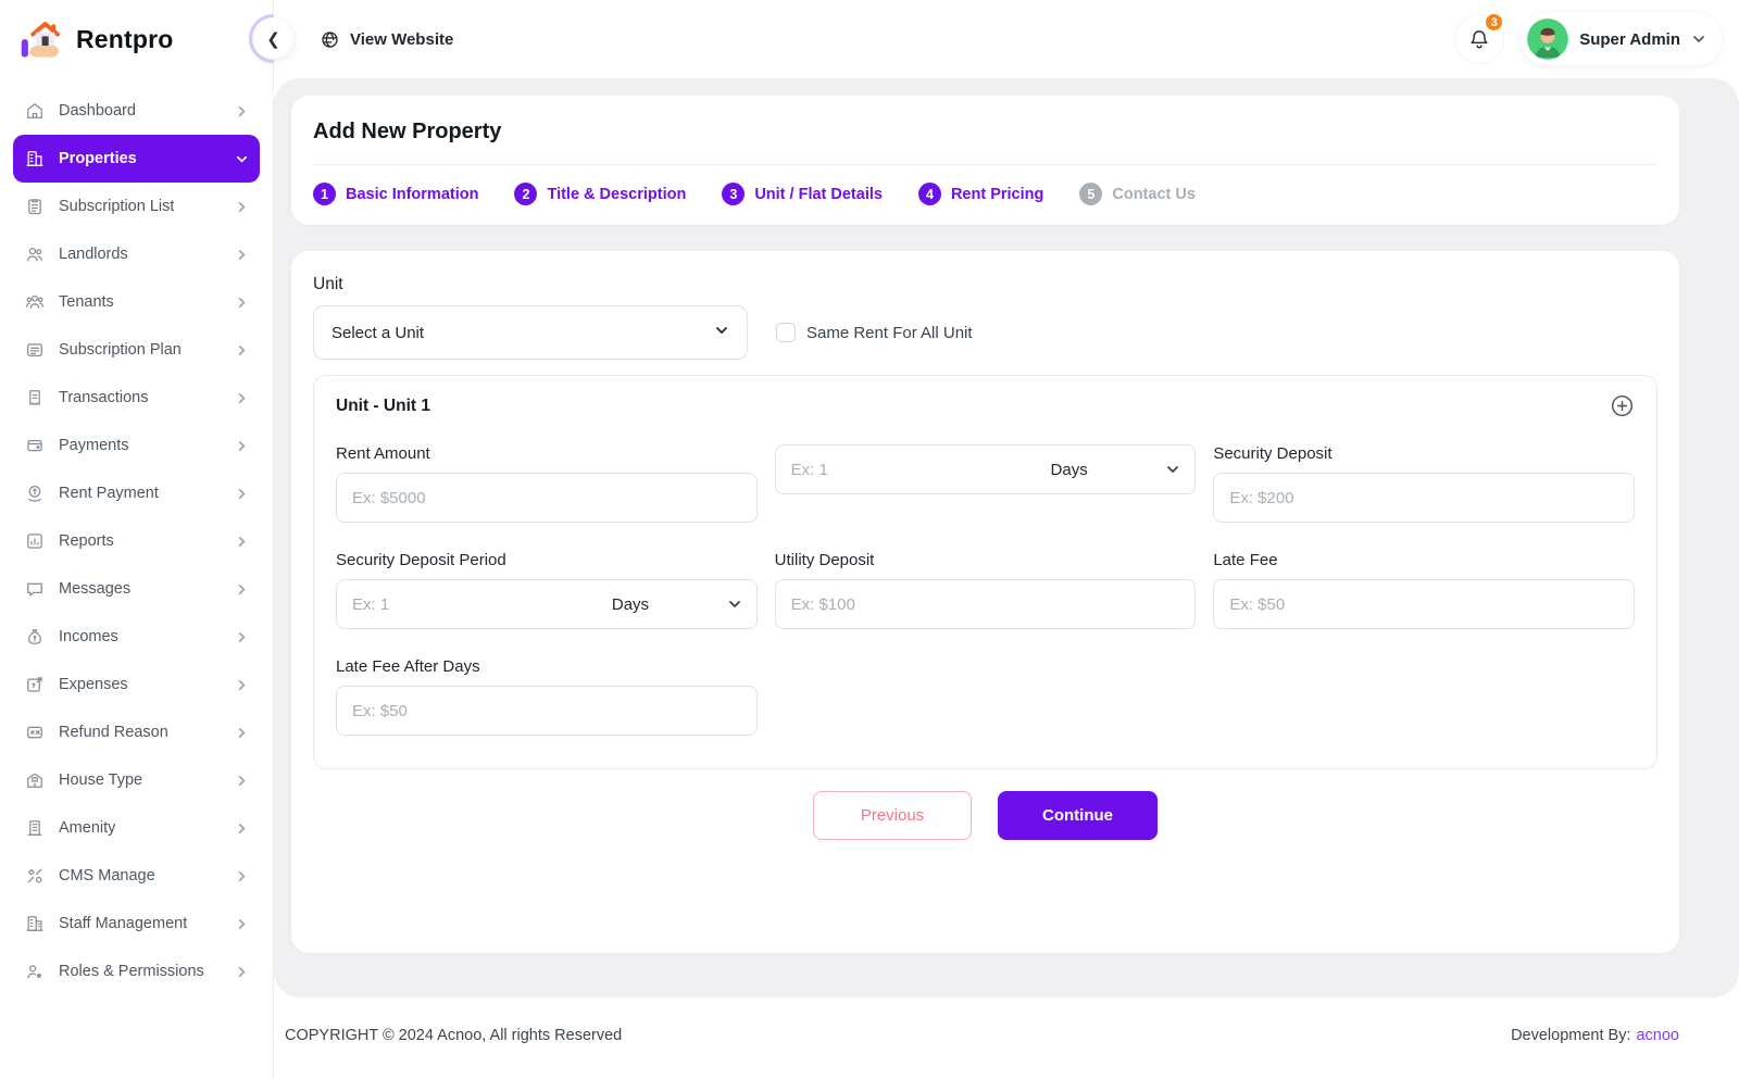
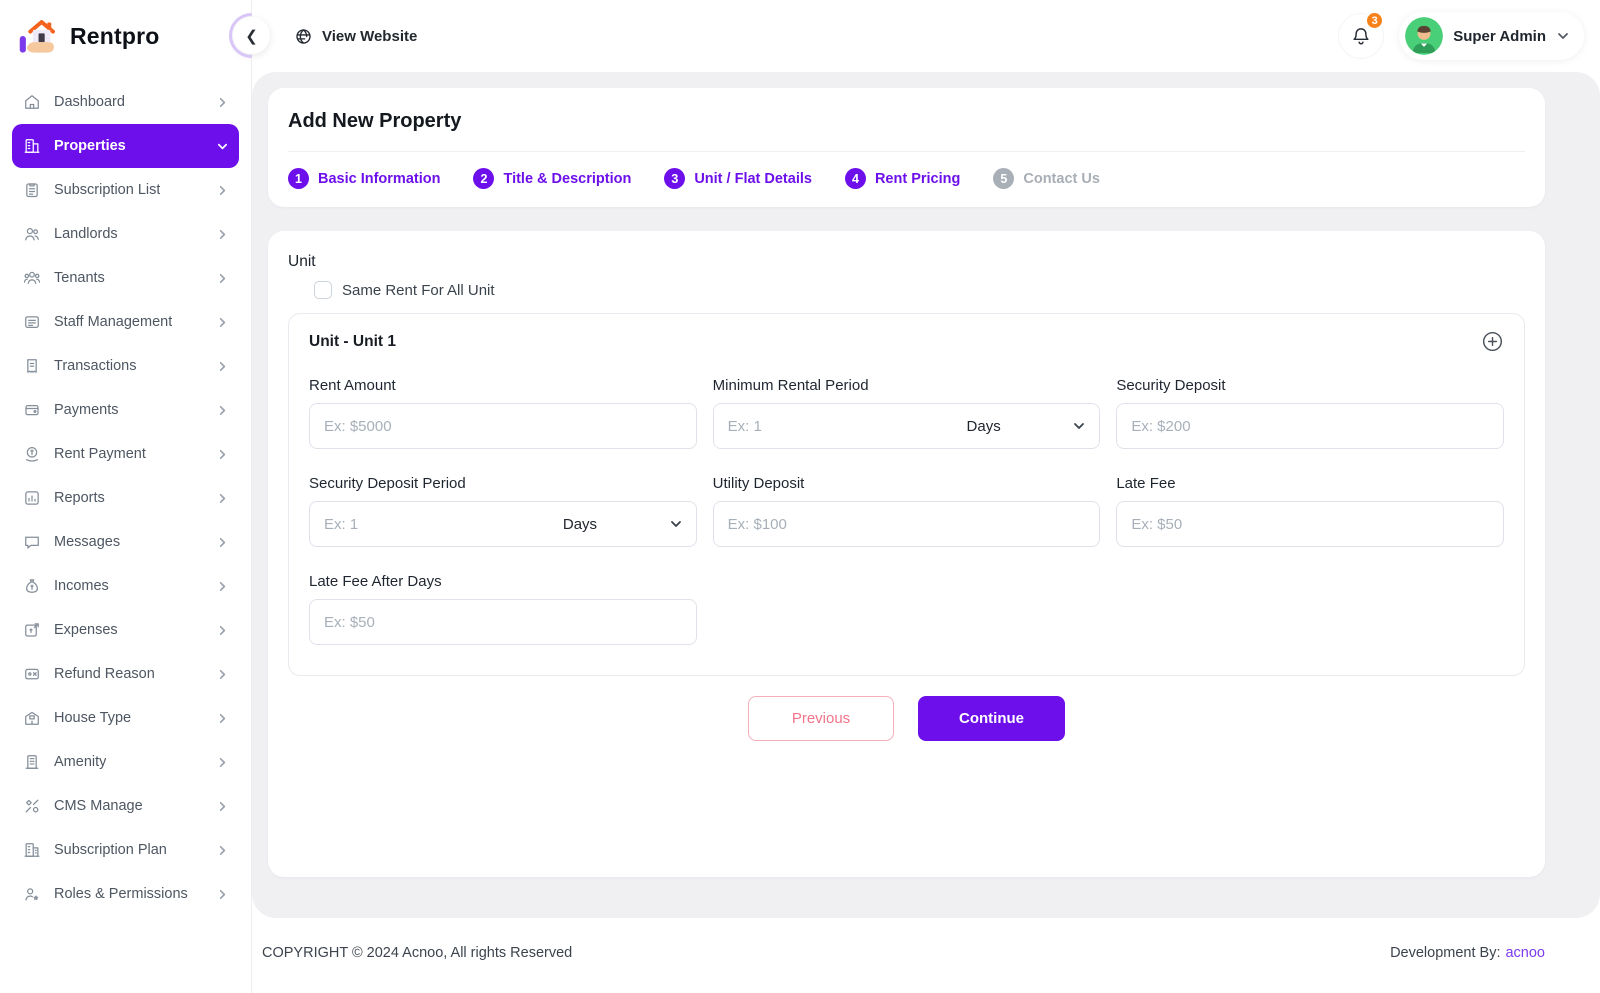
  Rentpro
  Dashboard
  Properties
  Subscription List
  Landlords
  Tenants
- Subscription Plan
+ Staff Management
  Transactions
  Payments
  Rent Payment
  Reports
  Messages
  Incomes
  Expenses
  Refund Reason
  House Type
  Amenity
  CMS Manage
- Staff Management
+ Subscription Plan
  Roles & Permissions
  ❮
  View Website
  3
  Super Admin
  Add New Property
  1
  Basic Information
  2
  Title & Description
  3
  Unit / Flat Details
  4
  Rent Pricing
  5
  Contact Us
  Unit
- Select a Unit
  Same Rent For All Unit
  Unit - Unit 1
  Rent Amount
  Ex: $5000
+ Minimum Rental Period
  Ex: 1
  Days
  Security Deposit
  Ex: $200
  Security Deposit Period
  Ex: 1
  Days
  Utility Deposit
  Ex: $100
  Late Fee
  Ex: $50
  Late Fee After Days
  Ex: $50
  Previous
  Continue
  COPYRIGHT © 2024 Acnoo, All rights Reserved
  Development By:
  acnoo
